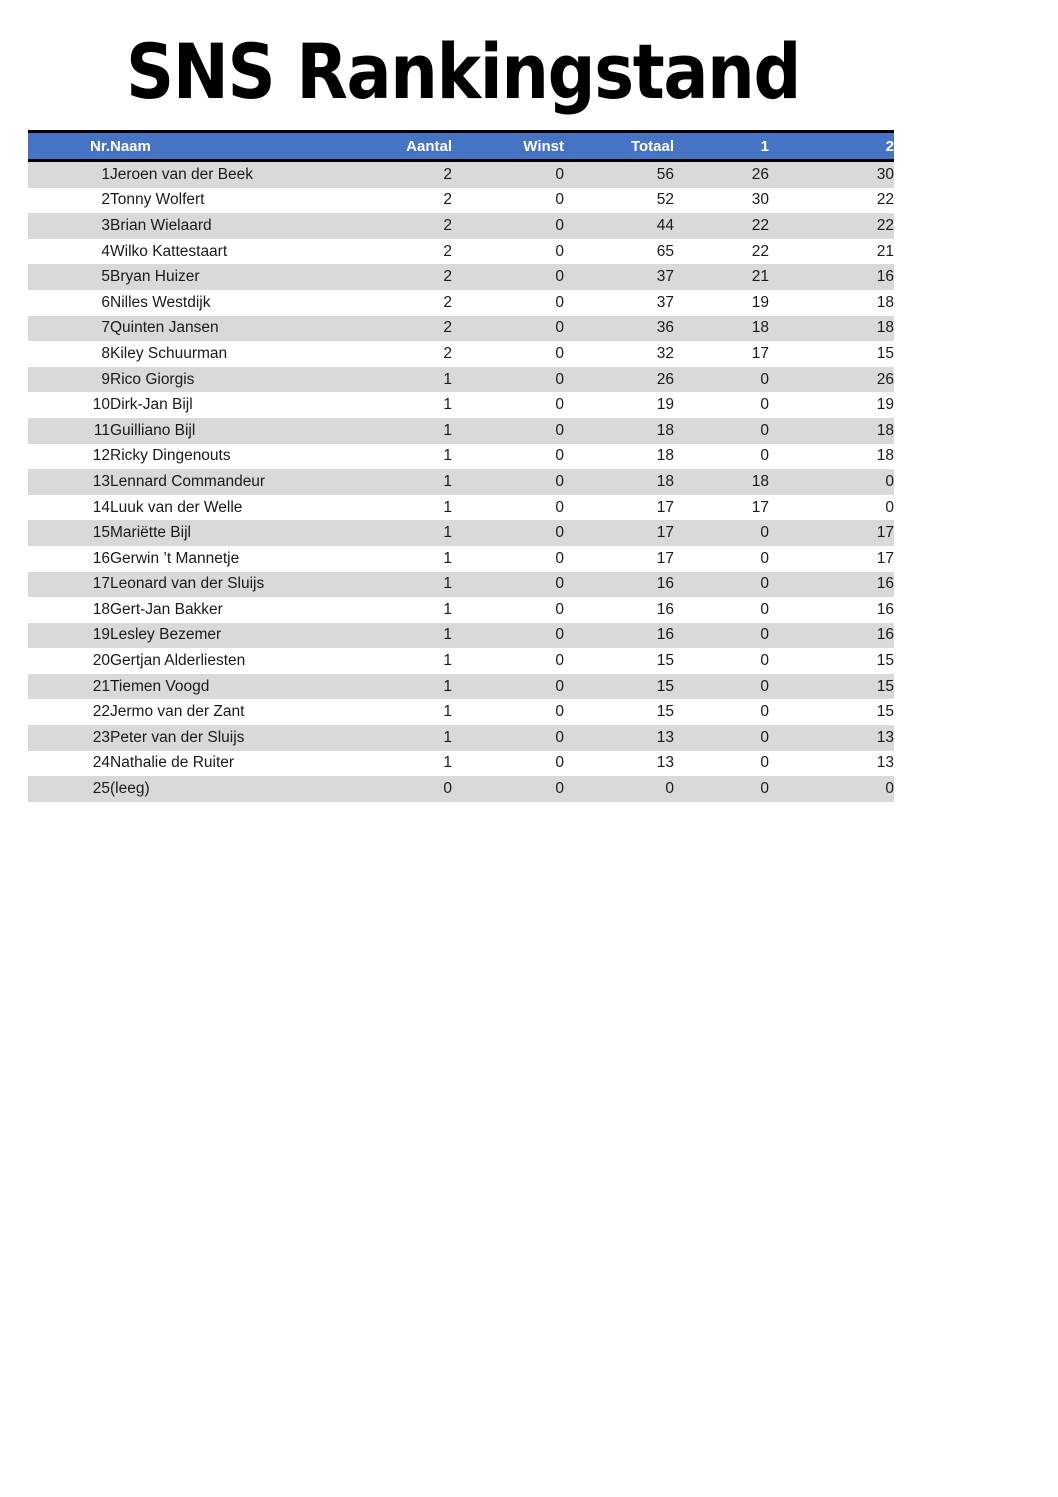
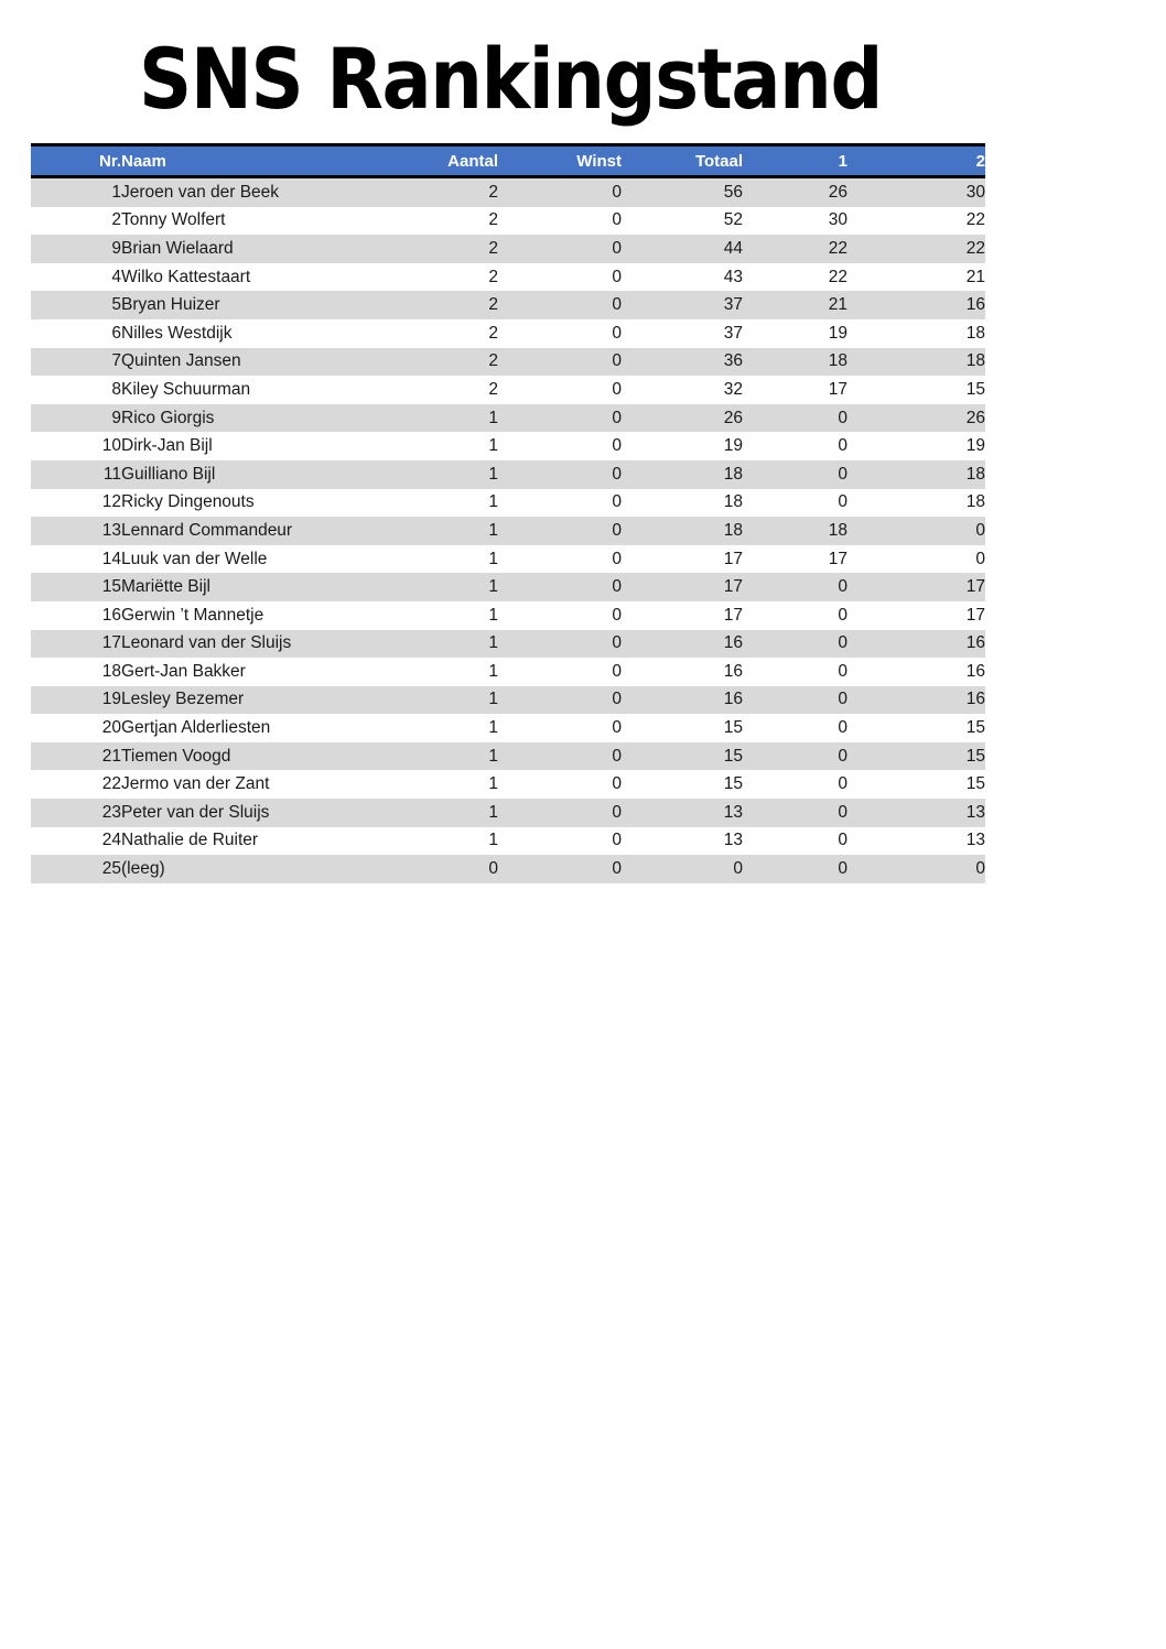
  SNS Rankingstand
  Nr.	Naam	Aantal	Winst	Totaal	1	2
  1	Jeroen van der Beek	2	0	56	26	30
  2	Tonny Wolfert	2	0	52	30	22
- 3	Brian Wielaard	2	0	44	22	22
+ 9	Brian Wielaard	2	0	44	22	22
- 4	Wilko Kattestaart	2	0	65	22	21
+ 4	Wilko Kattestaart	2	0	43	22	21
  5	Bryan Huizer	2	0	37	21	16
  6	Nilles Westdijk	2	0	37	19	18
  7	Quinten Jansen	2	0	36	18	18
  8	Kiley Schuurman	2	0	32	17	15
  9	Rico Giorgis	1	0	26	0	26
  10	Dirk-Jan Bijl	1	0	19	0	19
  11	Guilliano Bijl	1	0	18	0	18
  12	Ricky Dingenouts	1	0	18	0	18
  13	Lennard Commandeur	1	0	18	18	0
  14	Luuk van der Welle	1	0	17	17	0
  15	Mariëtte Bijl	1	0	17	0	17
  16	Gerwin ’t Mannetje	1	0	17	0	17
  17	Leonard van der Sluijs	1	0	16	0	16
  18	Gert-Jan Bakker	1	0	16	0	16
  19	Lesley Bezemer	1	0	16	0	16
  20	Gertjan Alderliesten	1	0	15	0	15
  21	Tiemen Voogd	1	0	15	0	15
  22	Jermo van der Zant	1	0	15	0	15
  23	Peter van der Sluijs	1	0	13	0	13
  24	Nathalie de Ruiter	1	0	13	0	13
  25	(leeg)	0	0	0	0	0
